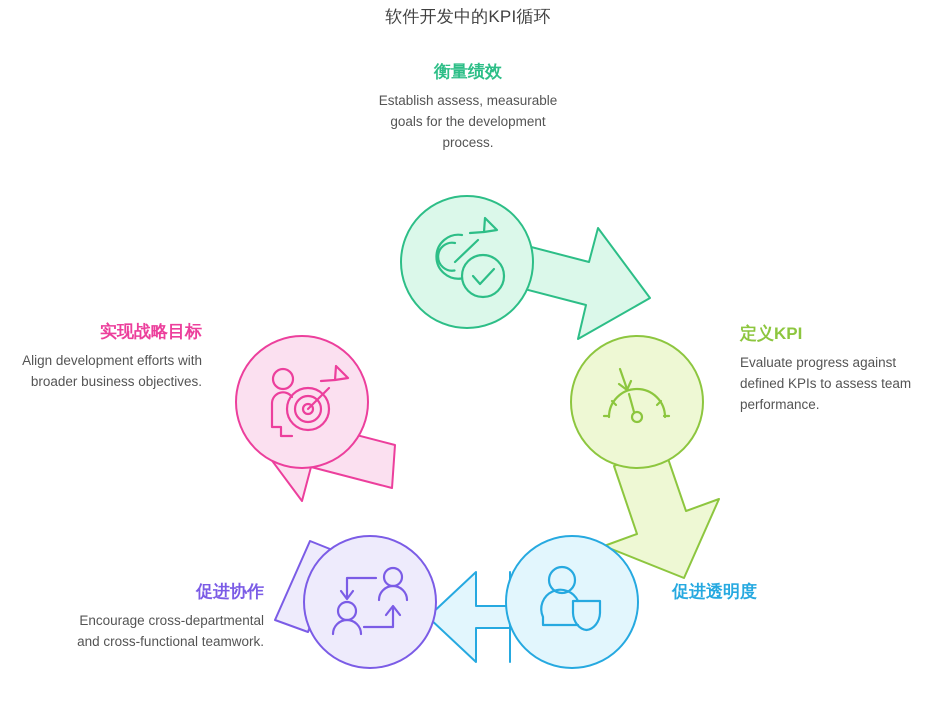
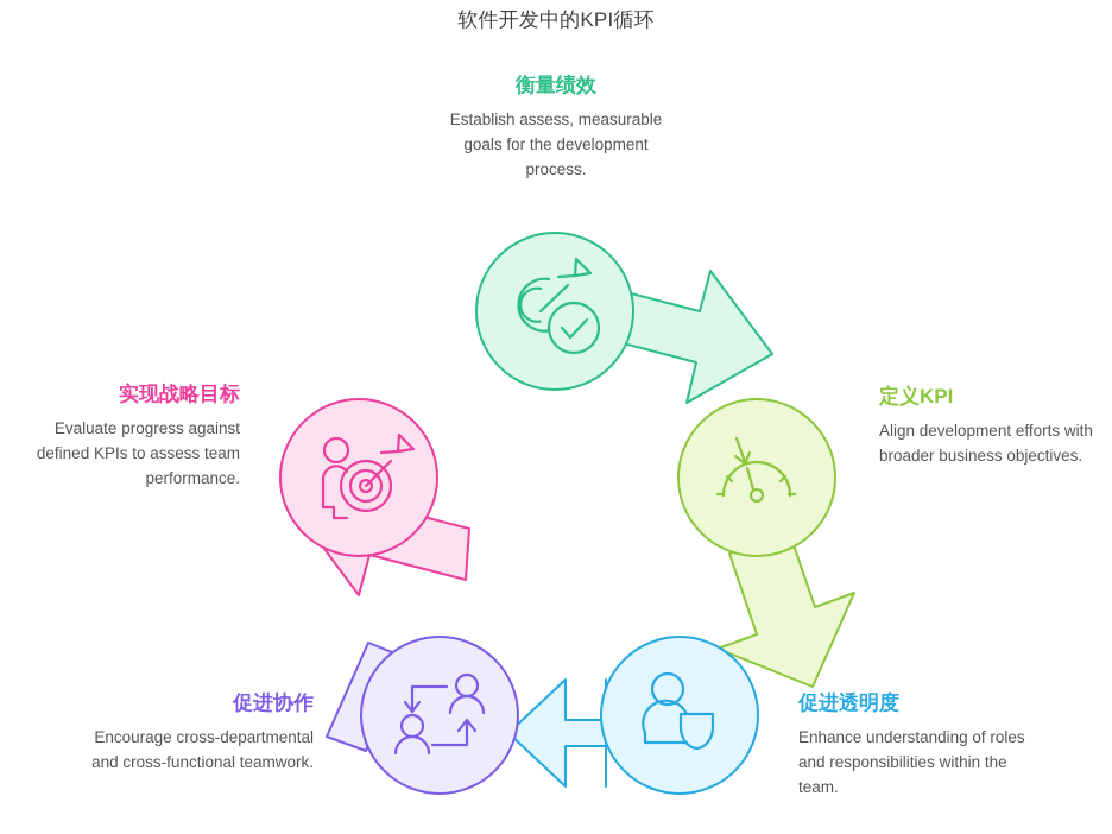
  软件开发中的KPI循环
  衡量绩效
  Establish assess, measurable goals for the development process.
  定义KPI
- Evaluate progress against defined KPIs to assess team performance.
+ Align development efforts with broader business objectives.
  促进透明度
+ Enhance understanding of roles and responsibilities within the team.
  促进协作
  Encourage cross-departmental and cross-functional teamwork.
  实现战略目标
- Align development efforts with broader business objectives.
+ Evaluate progress against defined KPIs to assess team performance.
